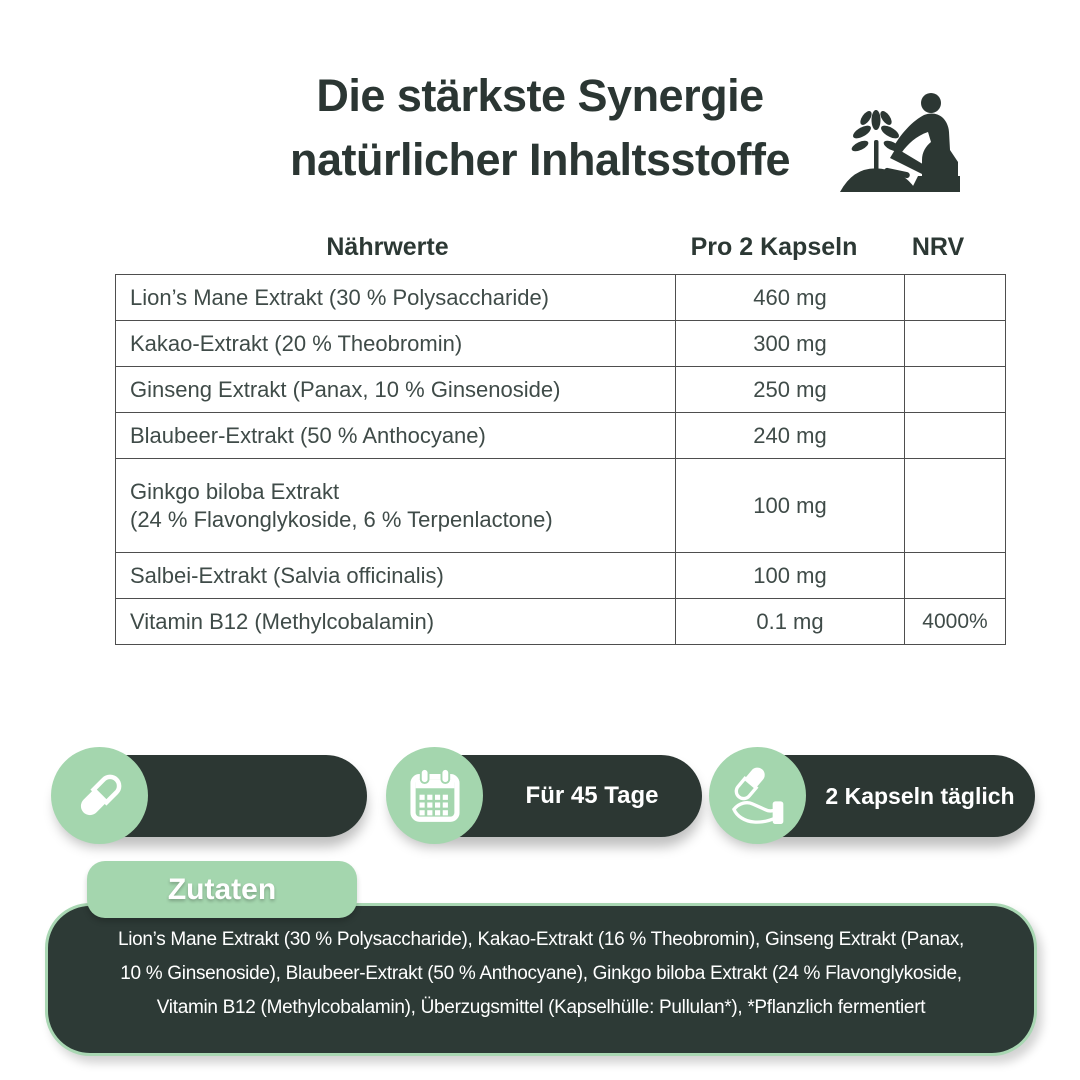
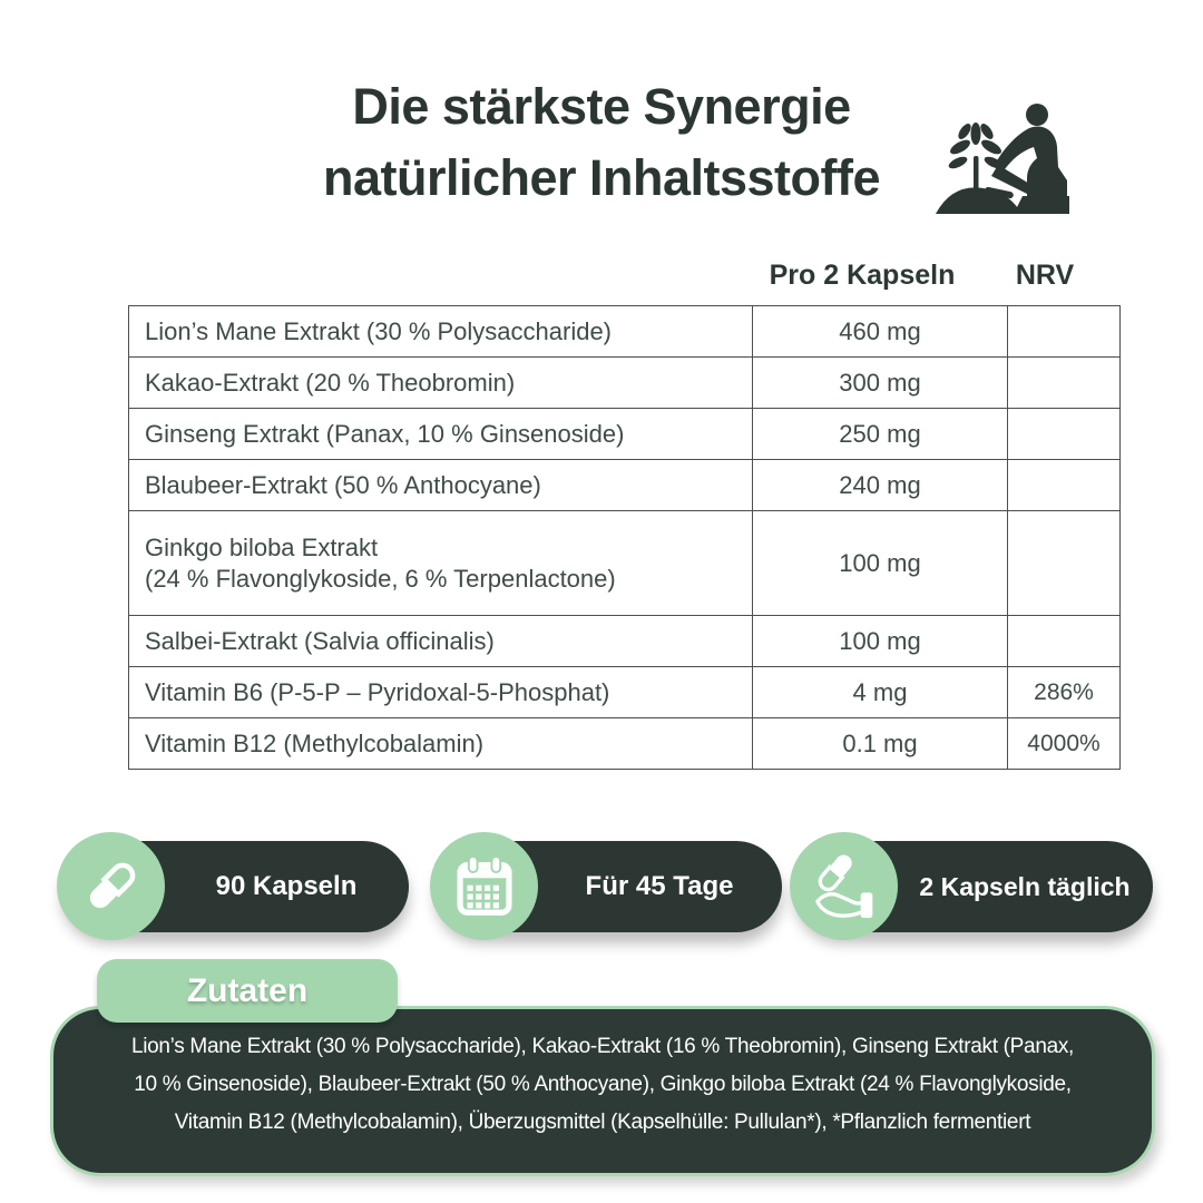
  Die stärkste Synergie
  natürlicher Inhaltsstoffe
- Nährwerte
  Pro 2 Kapseln
  NRV
  Lion’s Mane Extrakt (30 % Polysaccharide)	460 mg
  Kakao-Extrakt (20 % Theobromin)	300 mg
  Ginseng Extrakt (Panax, 10 % Ginsenoside)	250 mg
  Blaubeer-Extrakt (50 % Anthocyane)	240 mg
  Ginkgo biloba Extrakt (24 % Flavonglykoside, 6 % Terpenlactone)	100 mg
  Salbei-Extrakt (Salvia officinalis)	100 mg
+ Vitamin B6 (P-5-P – Pyridoxal-5-Phosphat)	4 mg	286%
  Vitamin B12 (Methylcobalamin)	0.1 mg	4000%
+ 90 Kapseln
  Für 45 Tage
  2 Kapseln täglich
  Zutaten
  Lion’s Mane Extrakt (30 % Polysaccharide), Kakao-Extrakt (16 % Theobromin), Ginseng Extrakt (Panax,
  10 % Ginsenoside), Blaubeer-Extrakt (50 % Anthocyane), Ginkgo biloba Extrakt (24 % Flavonglykoside,
  Vitamin B12 (Methylcobalamin), Überzugsmittel (Kapselhülle: Pullulan*), *Pflanzlich fermentiert
